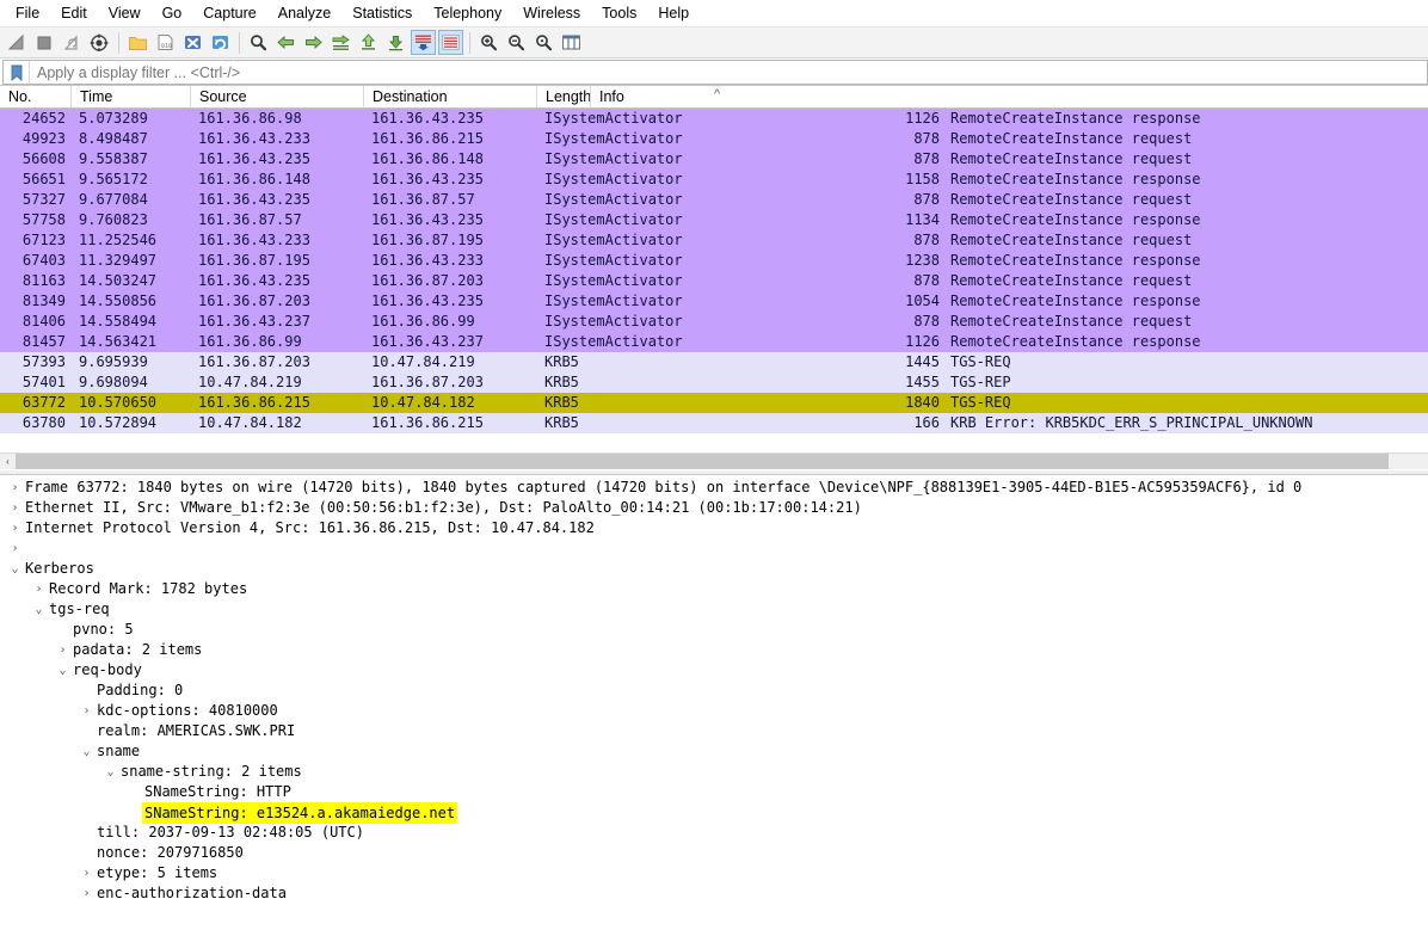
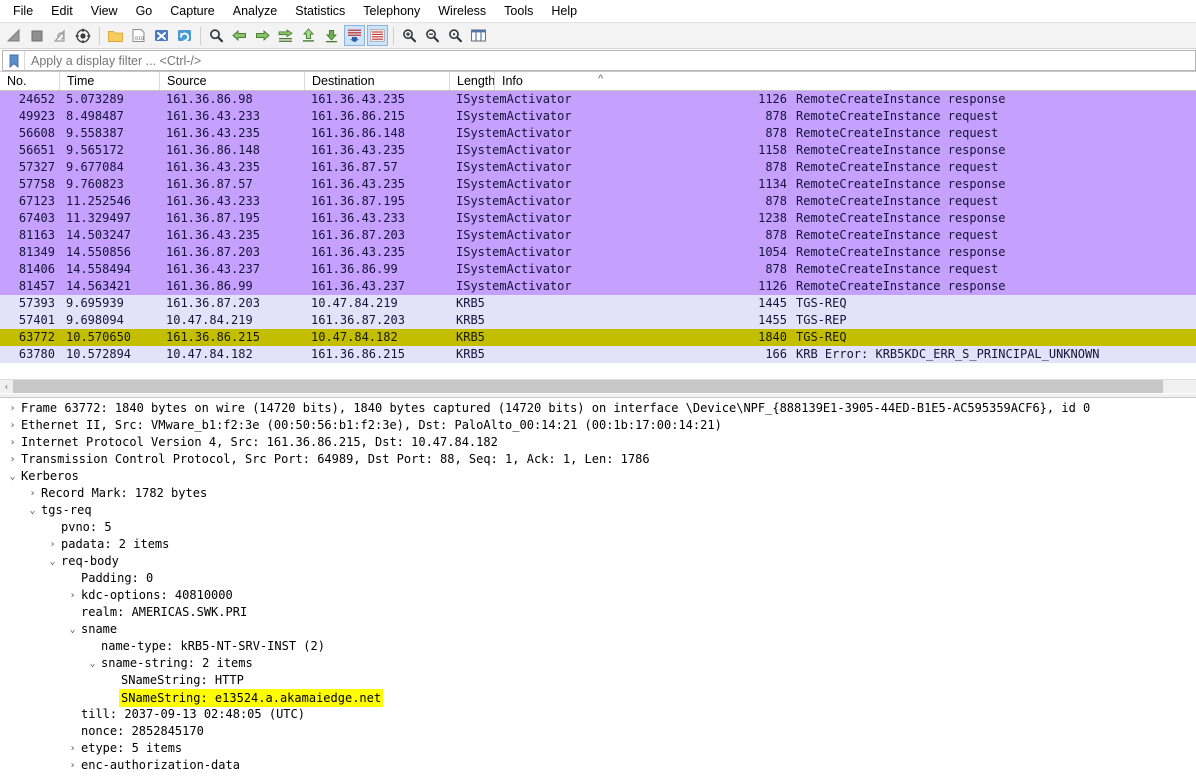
  File
  Edit
  View
  Go
  Capture
  Analyze
  Statistics
  Telephony
  Wireless
  Tools
  Help
  Apply a display filter ... <Ctrl-/>
  No.
  Time
  Source
  Destination
  Length
  Info
  ^
  24652
  5.073289
  161.36.86.98
  161.36.43.235
  ISystemActivator
  1126
  RemoteCreateInstance response
  49923
  8.498487
  161.36.43.233
  161.36.86.215
  ISystemActivator
  878
  RemoteCreateInstance request
  56608
  9.558387
  161.36.43.235
  161.36.86.148
  ISystemActivator
  878
  RemoteCreateInstance request
  56651
  9.565172
  161.36.86.148
  161.36.43.235
  ISystemActivator
  1158
  RemoteCreateInstance response
  57327
  9.677084
  161.36.43.235
  161.36.87.57
  ISystemActivator
  878
  RemoteCreateInstance request
  57758
  9.760823
  161.36.87.57
  161.36.43.235
  ISystemActivator
  1134
  RemoteCreateInstance response
  67123
  11.252546
  161.36.43.233
  161.36.87.195
  ISystemActivator
  878
  RemoteCreateInstance request
  67403
  11.329497
  161.36.87.195
  161.36.43.233
  ISystemActivator
  1238
  RemoteCreateInstance response
  81163
  14.503247
  161.36.43.235
  161.36.87.203
  ISystemActivator
  878
  RemoteCreateInstance request
  81349
  14.550856
  161.36.87.203
  161.36.43.235
  ISystemActivator
  1054
  RemoteCreateInstance response
  81406
  14.558494
  161.36.43.237
  161.36.86.99
  ISystemActivator
  878
  RemoteCreateInstance request
  81457
  14.563421
  161.36.86.99
  161.36.43.237
  ISystemActivator
  1126
  RemoteCreateInstance response
  57393
  9.695939
  161.36.87.203
  10.47.84.219
  KRB5
  1445
  TGS-REQ
  57401
  9.698094
  10.47.84.219
  161.36.87.203
  KRB5
  1455
  TGS-REP
  63772
  10.570650
  161.36.86.215
  10.47.84.182
  KRB5
  1840
  TGS-REQ
  63780
  10.572894
  10.47.84.182
  161.36.86.215
  KRB5
  166
  KRB Error: KRB5KDC_ERR_S_PRINCIPAL_UNKNOWN
  ‹
  ›
  Frame 63772: 1840 bytes on wire (14720 bits), 1840 bytes captured (14720 bits) on interface \Device\NPF_{888139E1-3905-44ED-B1E5-AC595359ACF6}, id 0
  ›
  Ethernet II, Src: VMware_b1:f2:3e (00:50:56:b1:f2:3e), Dst: PaloAlto_00:14:21 (00:1b:17:00:14:21)
  ›
  Internet Protocol Version 4, Src: 161.36.86.215, Dst: 10.47.84.182
  ›
+ Transmission Control Protocol, Src Port: 64989, Dst Port: 88, Seq: 1, Ack: 1, Len: 1786
  ⌄
  Kerberos
  ›
  Record Mark: 1782 bytes
  ⌄
  tgs-req
  pvno: 5
  ›
  padata: 2 items
  ⌄
  req-body
  Padding: 0
  ›
  kdc-options: 40810000
  realm: AMERICAS.SWK.PRI
  ⌄
  sname
+ name-type: kRB5-NT-SRV-INST (2)
  ⌄
  sname-string: 2 items
  SNameString: HTTP
  SNameString: e13524.a.akamaiedge.net
  till: 2037-09-13 02:48:05 (UTC)
- nonce: 2079716850
+ nonce: 2852845170
  ›
  etype: 5 items
  ›
  enc-authorization-data
